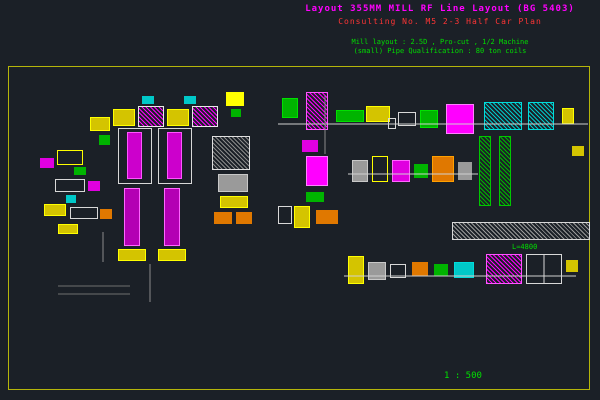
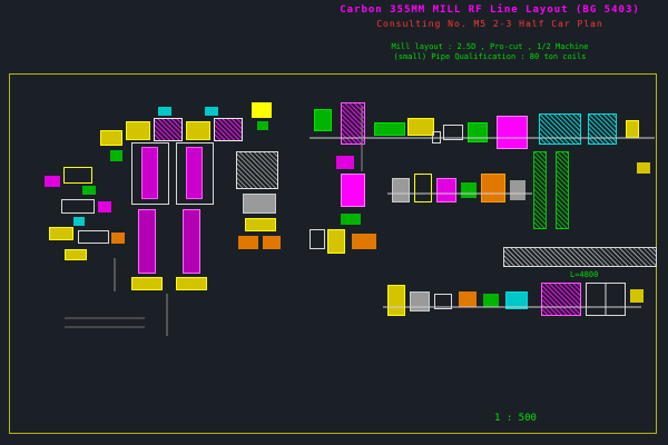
- Layout 355MM MILL RF Line Layout (BG 5403)
+ Carbon 355MM MILL RF Line Layout (BG 5403)
  Consulting No. M5 2-3 Half Car Plan
  Mill layout : 2.5D , Pro-cut , 1/2 Machine
  (small) Pipe Qualification : 80 ton coils
  L=4800
  1 : 500
